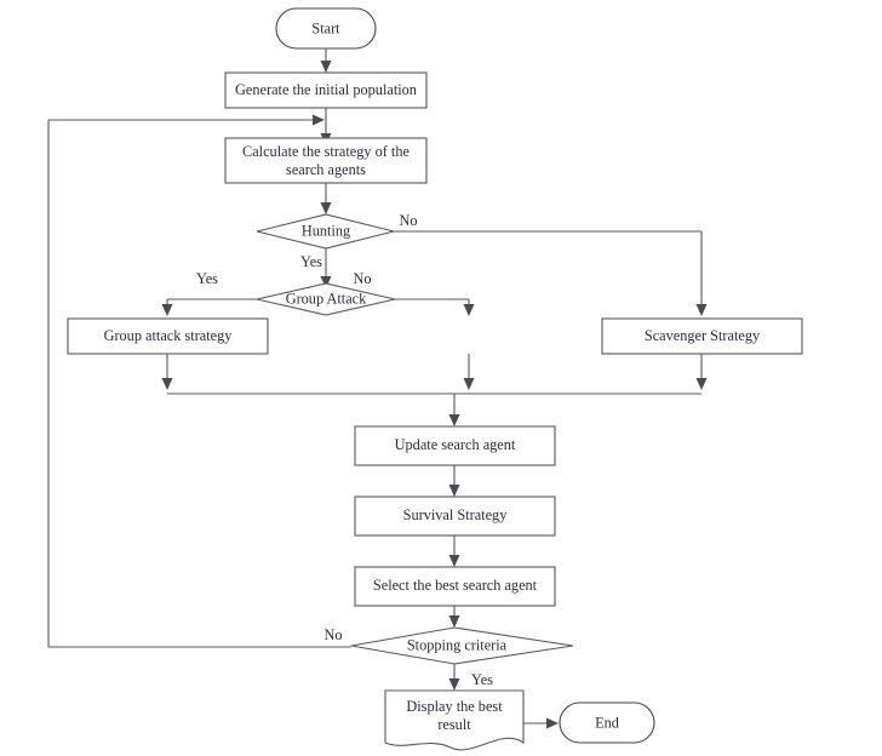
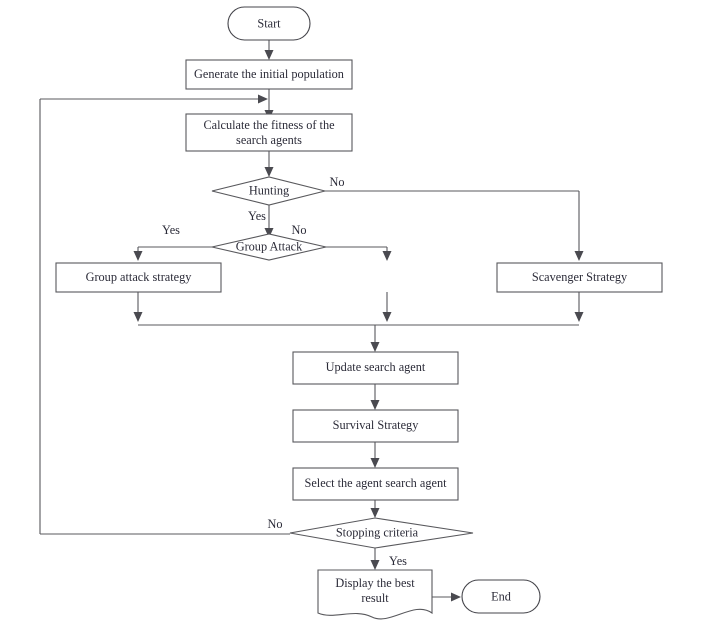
  Start
  Generate the initial population
- Calculate the strategy of the
+ Calculate the fitness of the
  search agents
  Hunting
  Group Attack
  Group attack strategy
  Scavenger Strategy
  Update search agent
  Survival Strategy
- Select the best search agent
+ Select the agent search agent
  Stopping criteria
  Display the best
  result
  End
  No
  Yes
  Yes
  No
  No
  Yes
